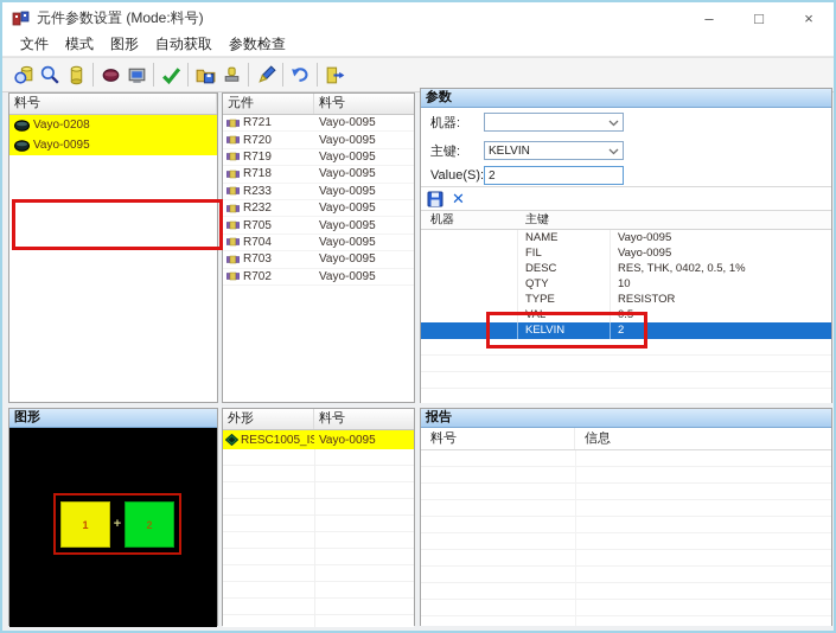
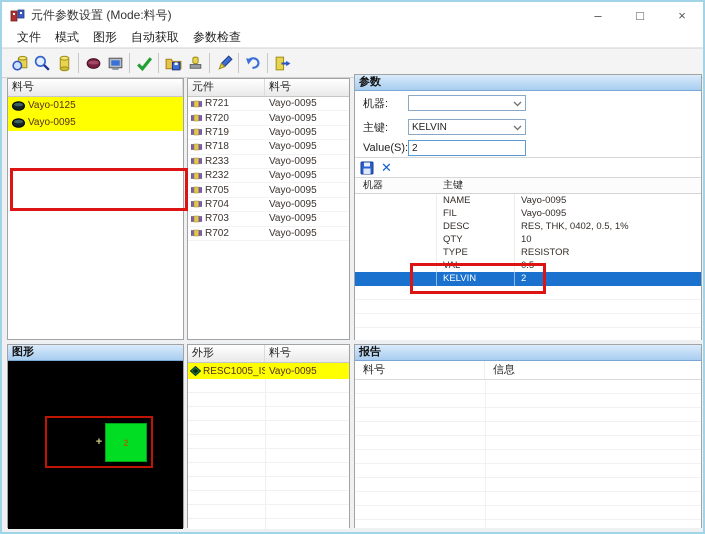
  元件参数设置 (Mode:料号)
  –
  □
  ×
  文件
  模式
  图形
  自动获取
  参数检查
  料号
- Vayo-0208
+ Vayo-0125
  Vayo-0095
  元件
  料号
  R721
  Vayo-0095
  R720
  Vayo-0095
  R719
  Vayo-0095
  R718
  Vayo-0095
  R233
  Vayo-0095
  R232
  Vayo-0095
  R705
  Vayo-0095
  R704
  Vayo-0095
  R703
  Vayo-0095
  R702
  Vayo-0095
  参数
  机器:
  主键:
  KELVIN
  Value(S):
  2
  ✕
  机器
  主键
  NAME
  Vayo-0095
  FIL
  Vayo-0095
  DESC
  RES, THK, 0402, 0.5, 1%
  QTY
  10
  TYPE
  RESISTOR
  VAL
  0.5
  KELVIN
  2
  图形
- 1
  2
  +
  外形
  料号
  RESC1005_IS
  Vayo-0095
  报告
  料号
  信息
